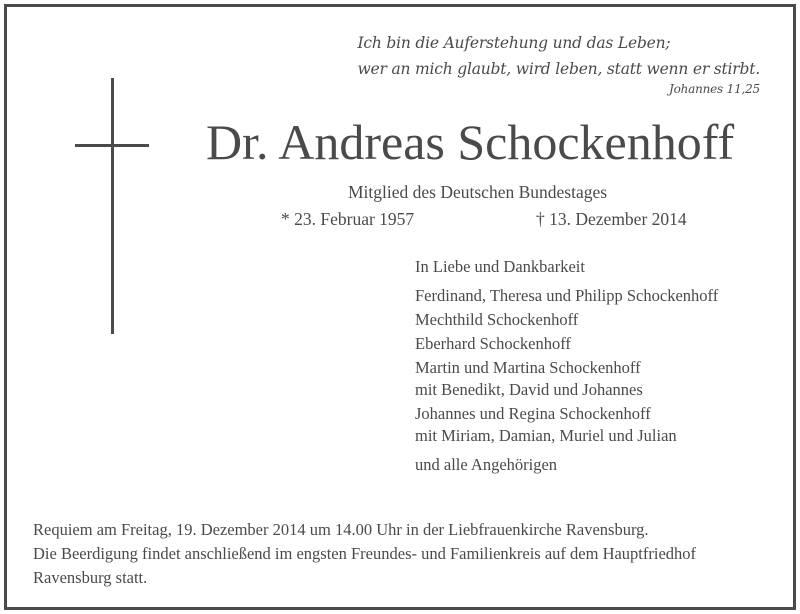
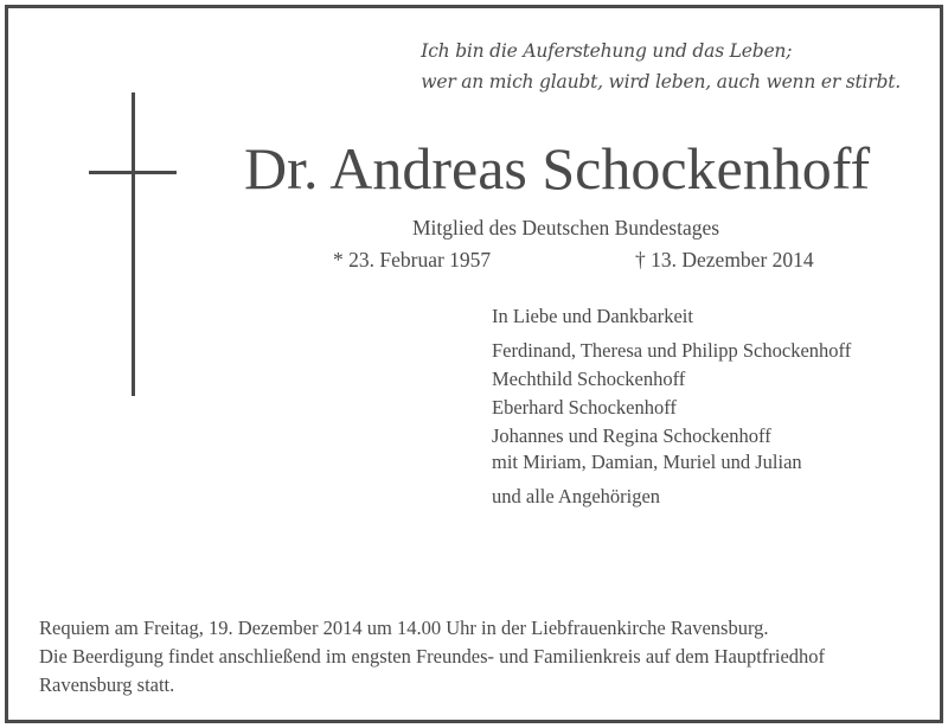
  Ich bin die Auferstehung und das Leben;
- wer an mich glaubt, wird leben, statt wenn er stirbt.
+ wer an mich glaubt, wird leben, auch wenn er stirbt.
- Johannes 11,25
  Dr. Andreas Schockenhoff
  Mitglied des Deutschen Bundestages
  * 23. Februar 1957
  † 13. Dezember 2014
  In Liebe und Dankbarkeit
  Ferdinand, Theresa und Philipp Schockenhoff
  Mechthild Schockenhoff
  Eberhard Schockenhoff
- Martin und Martina Schockenhoff
- mit Benedikt, David und Johannes
  Johannes und Regina Schockenhoff
  mit Miriam, Damian, Muriel und Julian
  und alle Angehörigen
  Requiem am Freitag, 19. Dezember 2014 um 14.00 Uhr in der Liebfrauenkirche Ravensburg.
  Die Beerdigung findet anschließend im engsten Freundes- und Familienkreis auf dem Hauptfriedhof
  Ravensburg statt.
